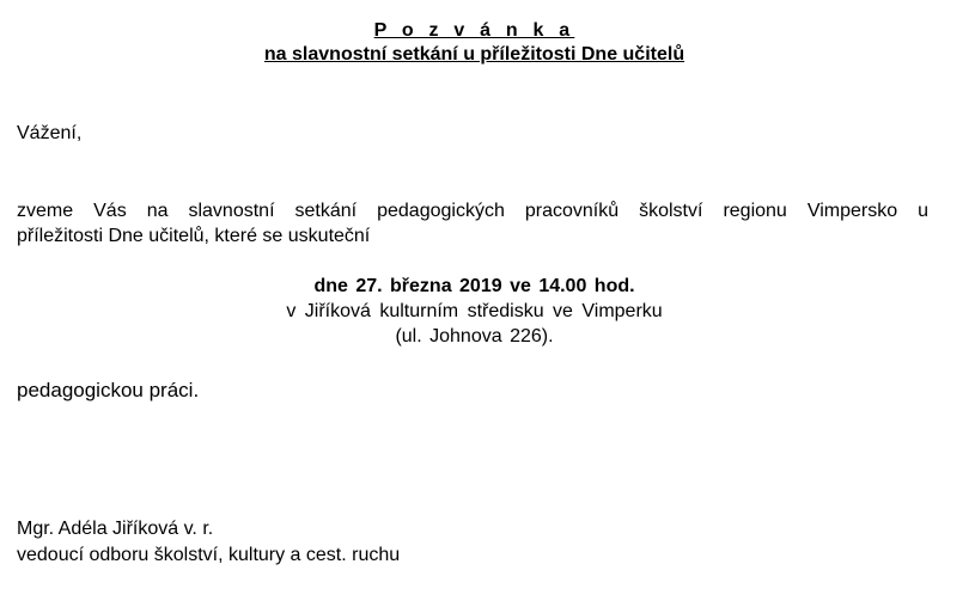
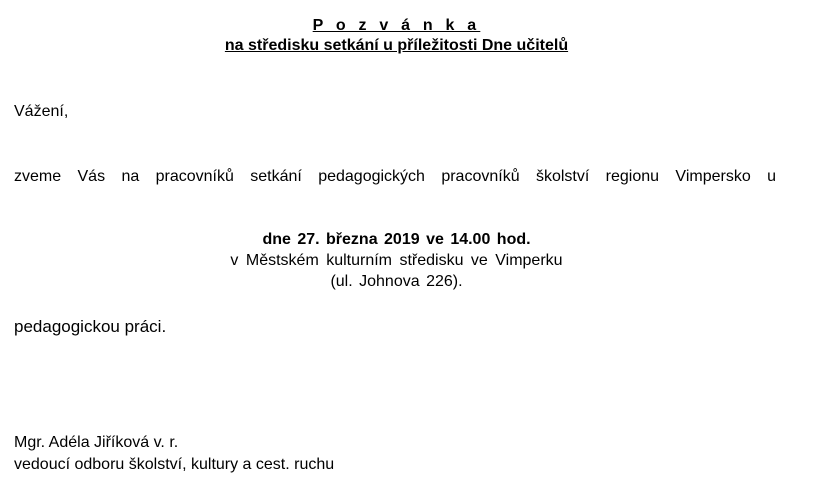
  P o z v á n k a
- na slavnostní setkání u příležitosti Dne učitelů
+ na středisku setkání u příležitosti Dne učitelů
  Vážení,
- zveme Vás na slavnostní setkání pedagogických pracovníků školství regionu Vimpersko u
+ zveme Vás na pracovníků setkání pedagogických pracovníků školství regionu Vimpersko u
- příležitosti Dne učitelů, které se uskuteční
  dne 27. března 2019 ve 14.00 hod.
- v Jiříková kulturním středisku ve Vimperku
+ v Městském kulturním středisku ve Vimperku
  (ul. Johnova 226).
  pedagogickou práci.
  Mgr. Adéla Jiříková v. r.
  vedoucí odboru školství, kultury a cest. ruchu
